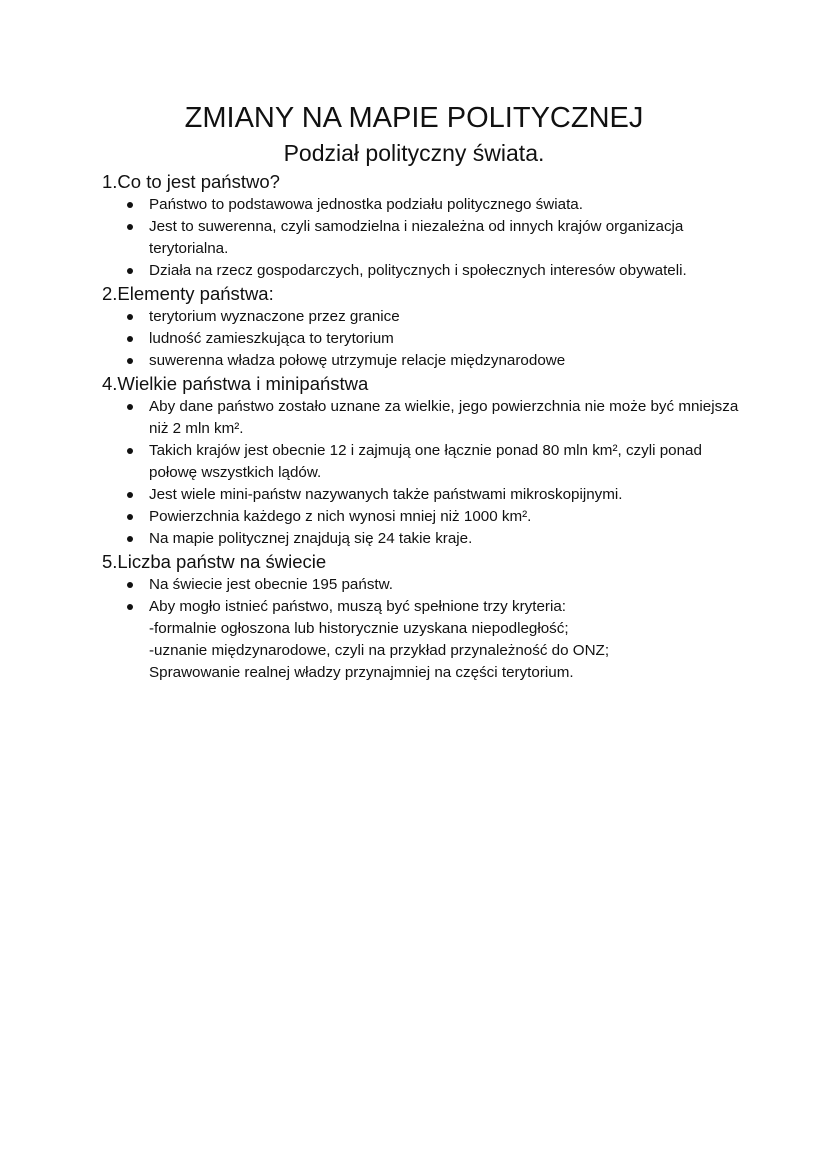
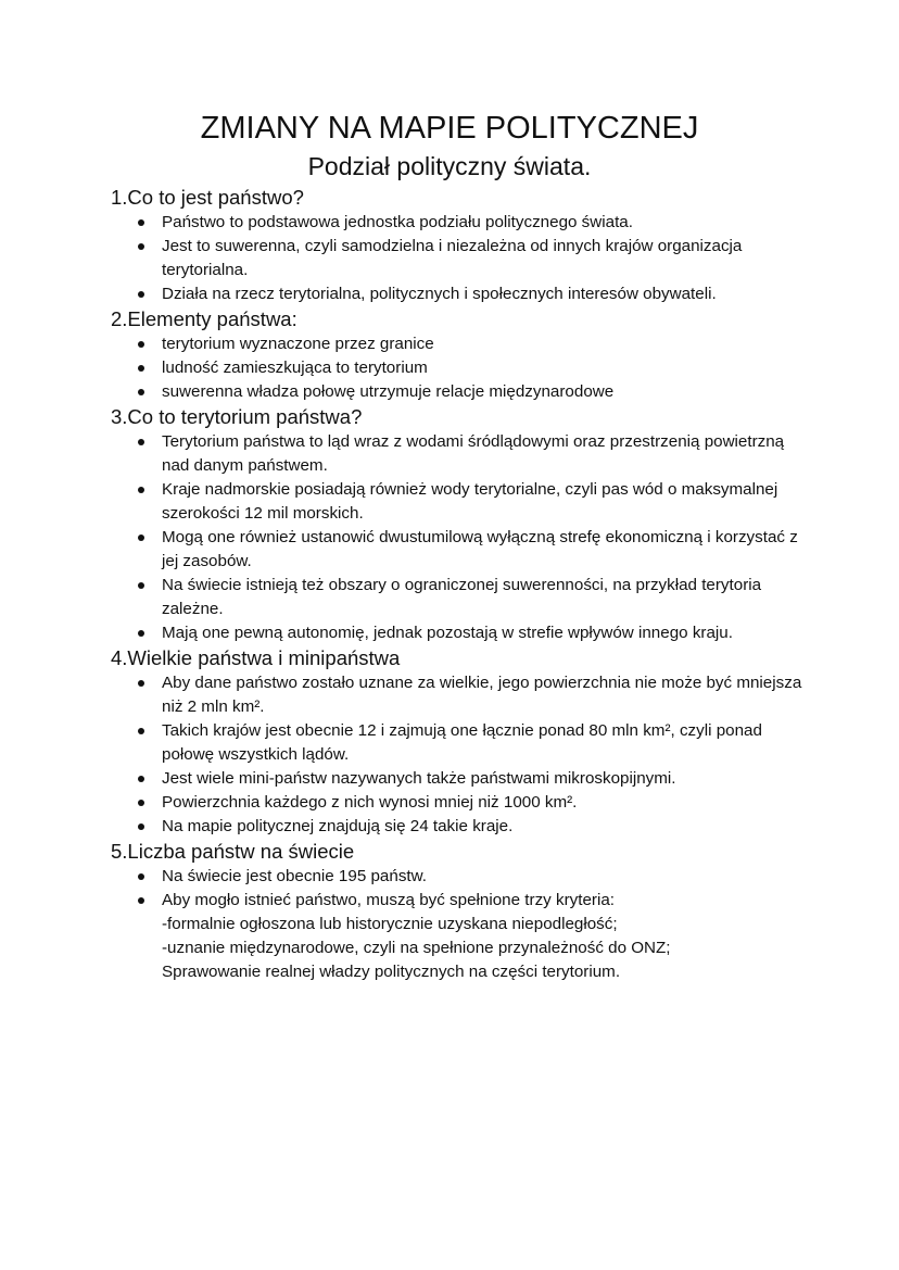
  ZMIANY NA MAPIE POLITYCZNEJ
  Podział polityczny świata.
  1.Co to jest państwo?
  Państwo to podstawowa jednostka podziału politycznego świata.
  Jest to suwerenna, czyli samodzielna i niezależna od innych krajów organizacja terytorialna.
- Działa na rzecz gospodarczych, politycznych i społecznych interesów obywateli.
+ Działa na rzecz terytorialna, politycznych i społecznych interesów obywateli.
  2.Elementy państwa:
  terytorium wyznaczone przez granice
  ludność zamieszkująca to terytorium
  suwerenna władza połowę utrzymuje relacje międzynarodowe
+ 3.Co to terytorium państwa?
+ Terytorium państwa to ląd wraz z wodami śródlądowymi oraz przestrzenią powietrzną nad danym państwem.
+ Kraje nadmorskie posiadają również wody terytorialne, czyli pas wód o maksymalnej szerokości 12 mil morskich.
+ Mogą one również ustanowić dwustumilową wyłączną strefę ekonomiczną i korzystać z jej zasobów.
+ Na świecie istnieją też obszary o ograniczonej suwerenności, na przykład terytoria zależne.
+ Mają one pewną autonomię, jednak pozostają w strefie wpływów innego kraju.
  4.Wielkie państwa i minipaństwa
  Aby dane państwo zostało uznane za wielkie, jego powierzchnia nie może być mniejsza niż 2 mln km².
  Takich krajów jest obecnie 12 i zajmują one łącznie ponad 80 mln km², czyli ponad połowę wszystkich lądów.
  Jest wiele mini-państw nazywanych także państwami mikroskopijnymi.
  Powierzchnia każdego z nich wynosi mniej niż 1000 km².
  Na mapie politycznej znajdują się 24 takie kraje.
  5.Liczba państw na świecie
  Na świecie jest obecnie 195 państw.
  Aby mogło istnieć państwo, muszą być spełnione trzy kryteria:
  -formalnie ogłoszona lub historycznie uzyskana niepodległość;
- -uznanie międzynarodowe, czyli na przykład przynależność do ONZ;
+ -uznanie międzynarodowe, czyli na spełnione przynależność do ONZ;
- Sprawowanie realnej władzy przynajmniej na części terytorium.
+ Sprawowanie realnej władzy politycznych na części terytorium.
